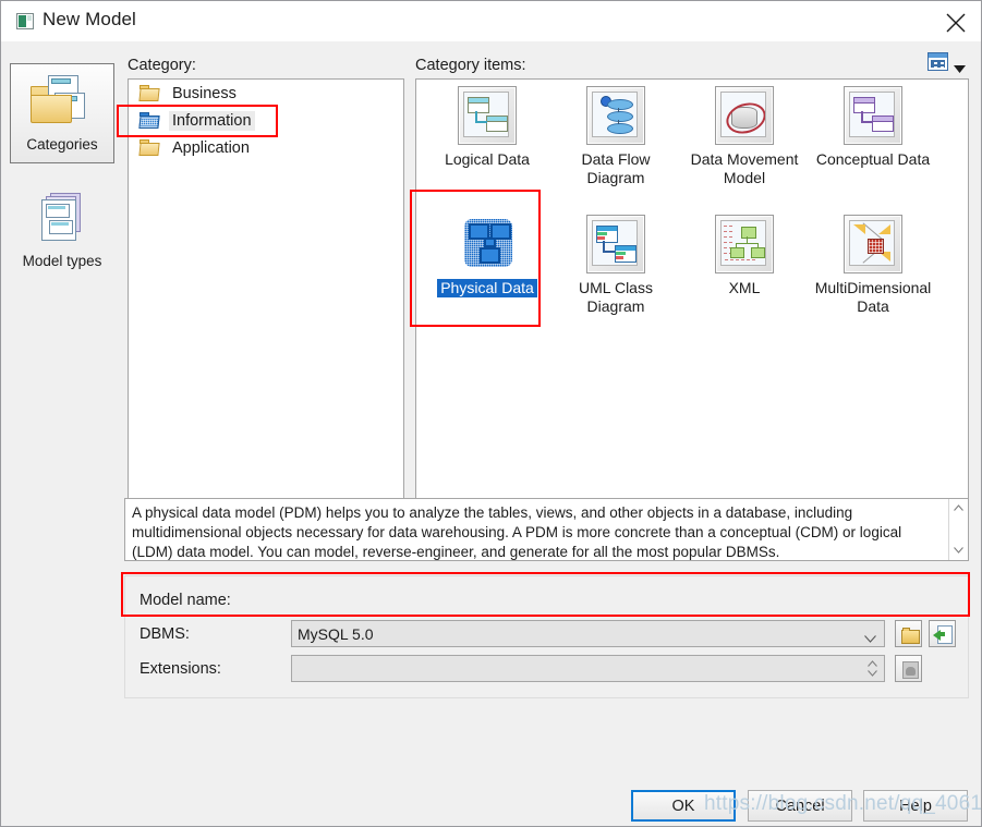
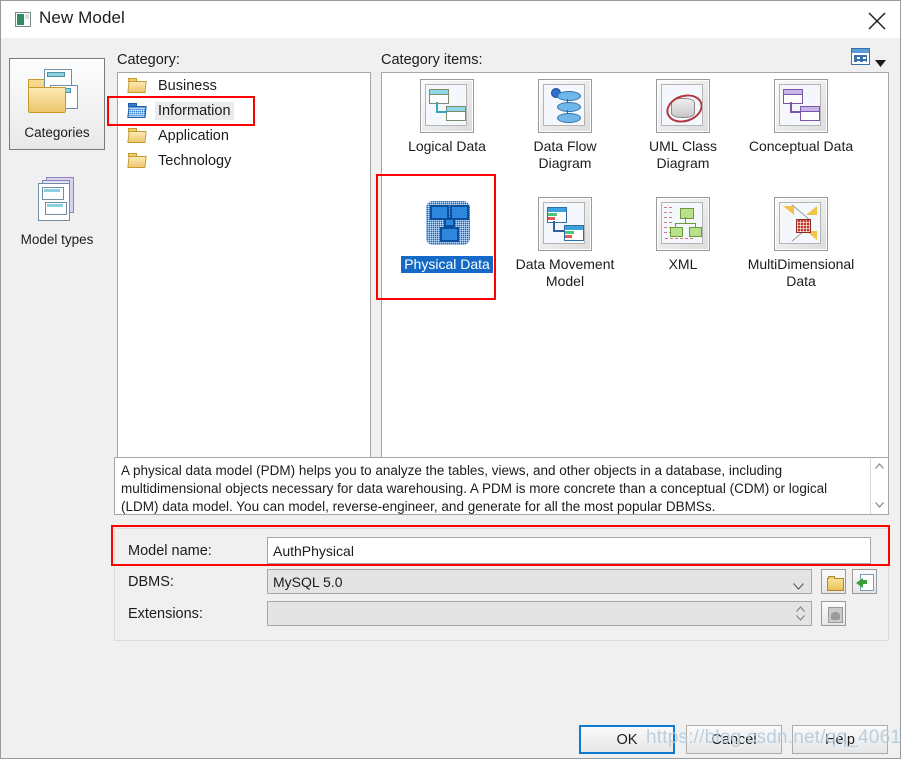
  New Model
  Categories
  Model types
  Category:
  Business
  Information
  Application
+ Technology
  Category items:
  Logical Data
  Data Flow Diagram
- Data Movement Model
+ UML Class Diagram
  Conceptual Data
  Physical Data
- UML Class Diagram
+ Data Movement Model
  XML
  MultiDimensional Data
  A physical data model (PDM) helps you to analyze the tables, views, and other objects in a database, including multidimensional objects necessary for data warehousing. A PDM is more concrete than a conceptual (CDM) or logical (LDM) data model. You can model, reverse-engineer, and generate for all the most popular DBMSs.
  Model name:
+ AuthPhysical
  DBMS:
  MySQL 5.0
  Extensions:
  OK
  Cancel
  Help
  https://blog.csdn.net/qq_4061
